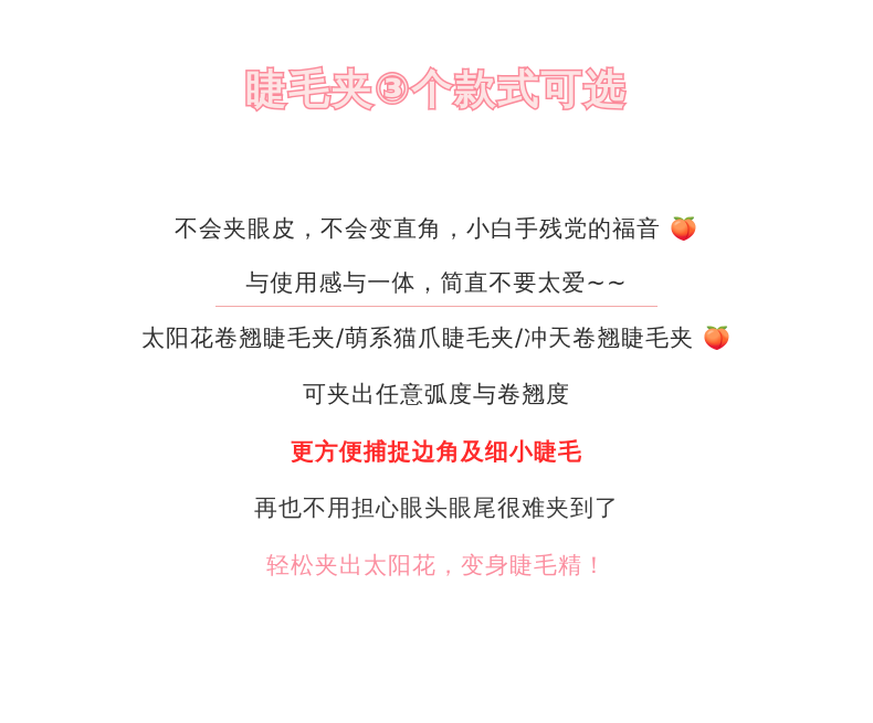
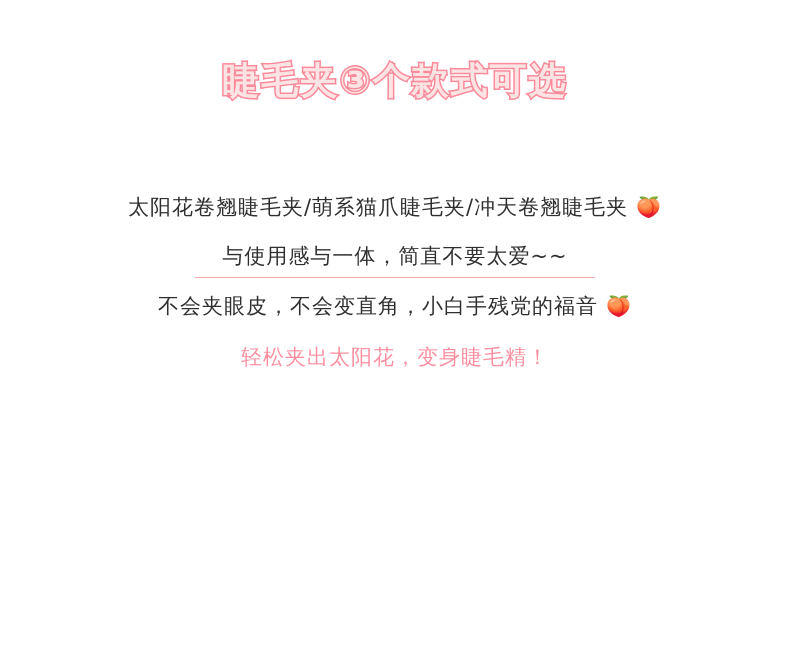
  睫毛夹③个款式可选
- 不会夹眼皮，不会变直角，小白手残党的福音 🍑
+ 太阳花卷翘睫毛夹/萌系猫爪睫毛夹/冲天卷翘睫毛夹 🍑
  与使用感与一体，简直不要太爱~~
- 太阳花卷翘睫毛夹/萌系猫爪睫毛夹/冲天卷翘睫毛夹 🍑
+ 不会夹眼皮，不会变直角，小白手残党的福音 🍑
- 可夹出任意弧度与卷翘度
- 更方便捕捉边角及细小睫毛
- 再也不用担心眼头眼尾很难夹到了
  轻松夹出太阳花，变身睫毛精！
